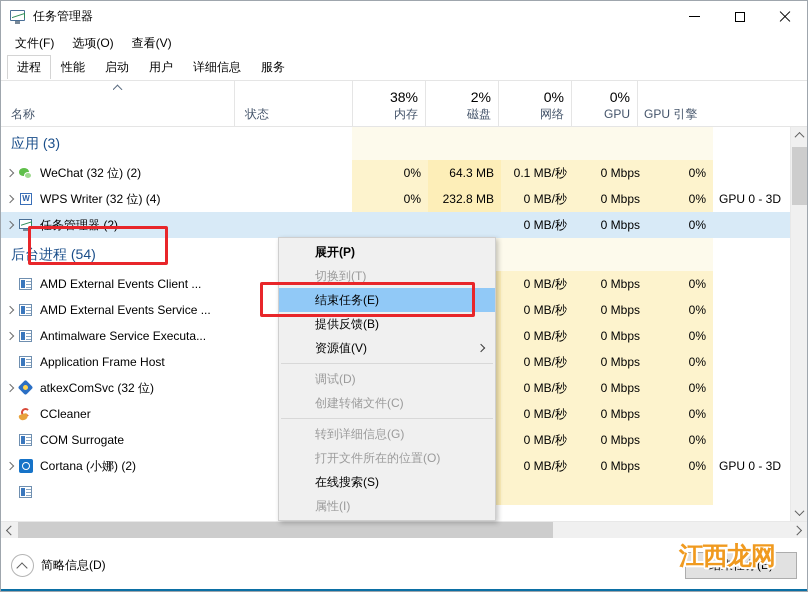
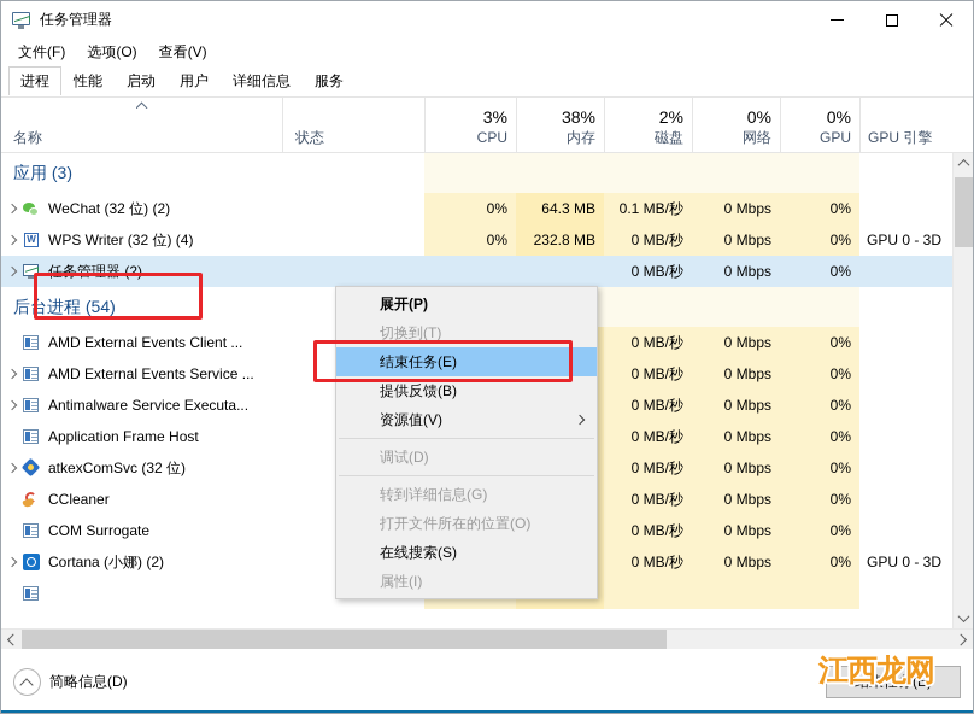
  任务管理器
  文件(F)
  选项(O)
  查看(V)
  进程
  性能
  启动
  用户
  详细信息
  服务
  名称
  状态
+ 3%
+ CPU
  38%
  内存
  2%
  磁盘
  0%
  网络
  0%
  GPU
  GPU 引擎
  应用 (3)
  WeChat (32 位) (2)
  0%
  64.3 MB
  0.1 MB/秒
  0 Mbps
  0%
  W
  WPS Writer (32 位) (4)
  0%
  232.8 MB
  0 MB/秒
  0 Mbps
  0%
  GPU 0 - 3D
  任务管理器 (2)
  0 MB/秒
  0 Mbps
  0%
  后台进程 (54)
  AMD External Events Client ...
  0 MB/秒
  0 Mbps
  0%
  AMD External Events Service ...
  0 MB/秒
  0 Mbps
  0%
  Antimalware Service Executa...
  0 MB/秒
  0 Mbps
  0%
  Application Frame Host
  0 MB/秒
  0 Mbps
  0%
  atkexComSvc (32 位)
  0 MB/秒
  0 Mbps
  0%
  CCleaner
  0 MB/秒
  0 Mbps
  0%
  COM Surrogate
  0 MB/秒
  0 Mbps
  0%
  Cortana (小娜) (2)
  0 MB/秒
  0 Mbps
  0%
  GPU 0 - 3D
  简略信息(D)
  结束任务(E)
  展开(P)
  切换到(T)
  结束任务(E)
  提供反馈(B)
  资源值(V)
  调试(D)
- 创建转储文件(C)
  转到详细信息(G)
  打开文件所在的位置(O)
  在线搜索(S)
  属性(I)
  江西龙网
